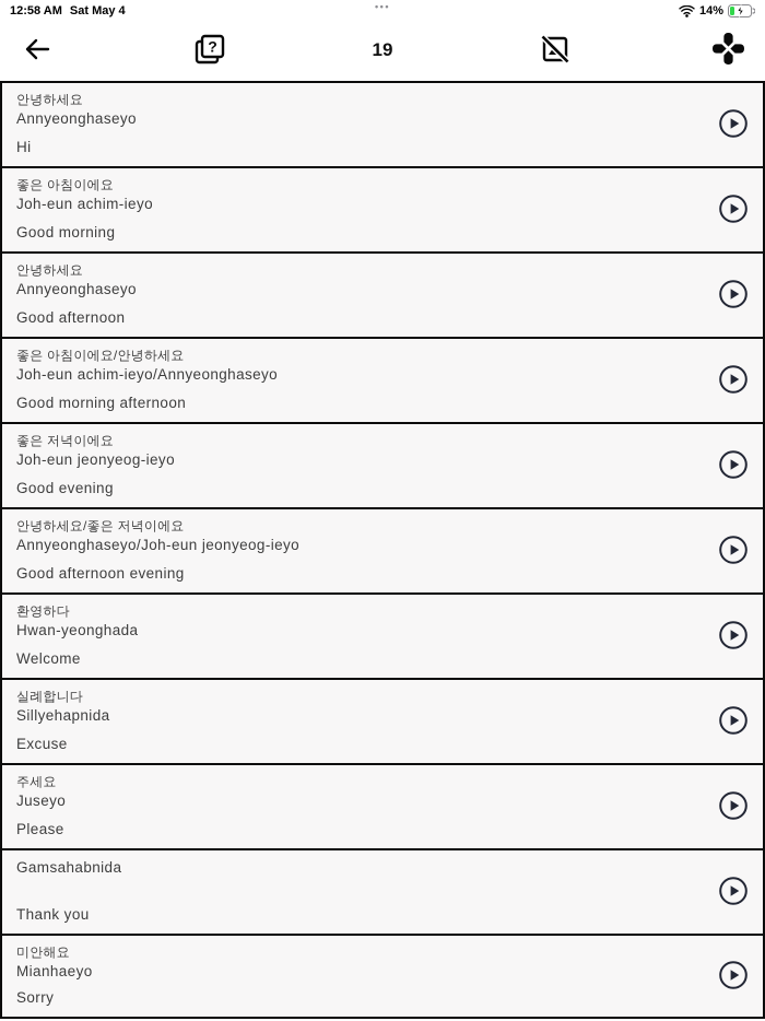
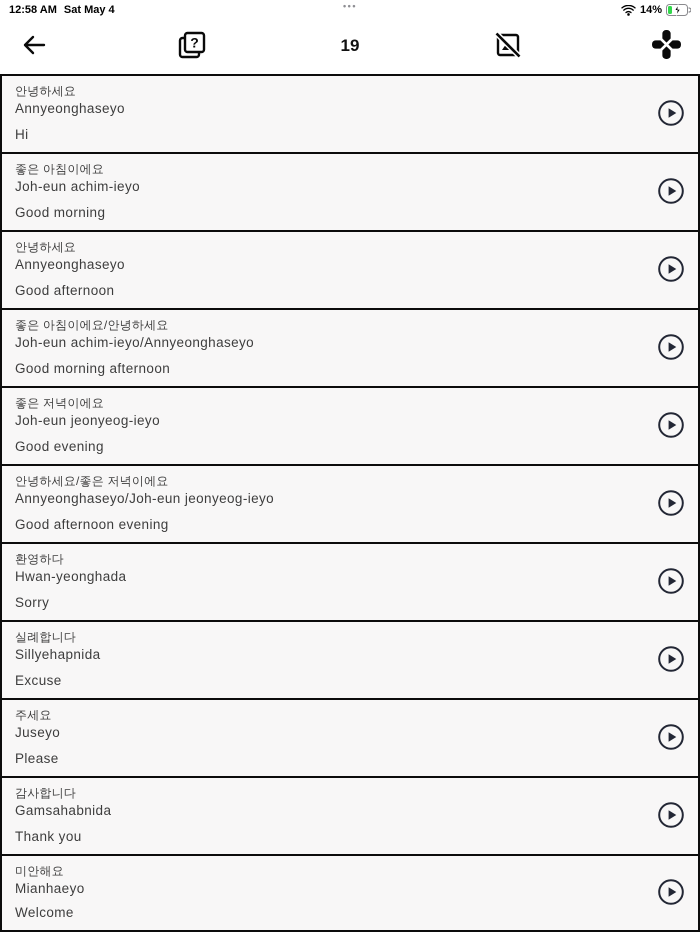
  12:58 AM
  Sat May 4
  •••
  14%
  ?
  19
  안녕하세요
  Annyeonghaseyo
  Hi
  좋은 아침이에요
  Joh-eun achim-ieyo
  Good morning
  안녕하세요
  Annyeonghaseyo
  Good afternoon
  좋은 아침이에요/안녕하세요
  Joh-eun achim-ieyo/Annyeonghaseyo
  Good morning afternoon
  좋은 저녁이에요
  Joh-eun jeonyeog-ieyo
  Good evening
  안녕하세요/좋은 저녁이에요
  Annyeonghaseyo/Joh-eun jeonyeog-ieyo
  Good afternoon evening
  환영하다
  Hwan-yeonghada
- Welcome
+ Sorry
  실례합니다
  Sillyehapnida
  Excuse
  주세요
  Juseyo
  Please
+ 감사합니다
  Gamsahabnida
  Thank you
  미안해요
  Mianhaeyo
- Sorry
+ Welcome
